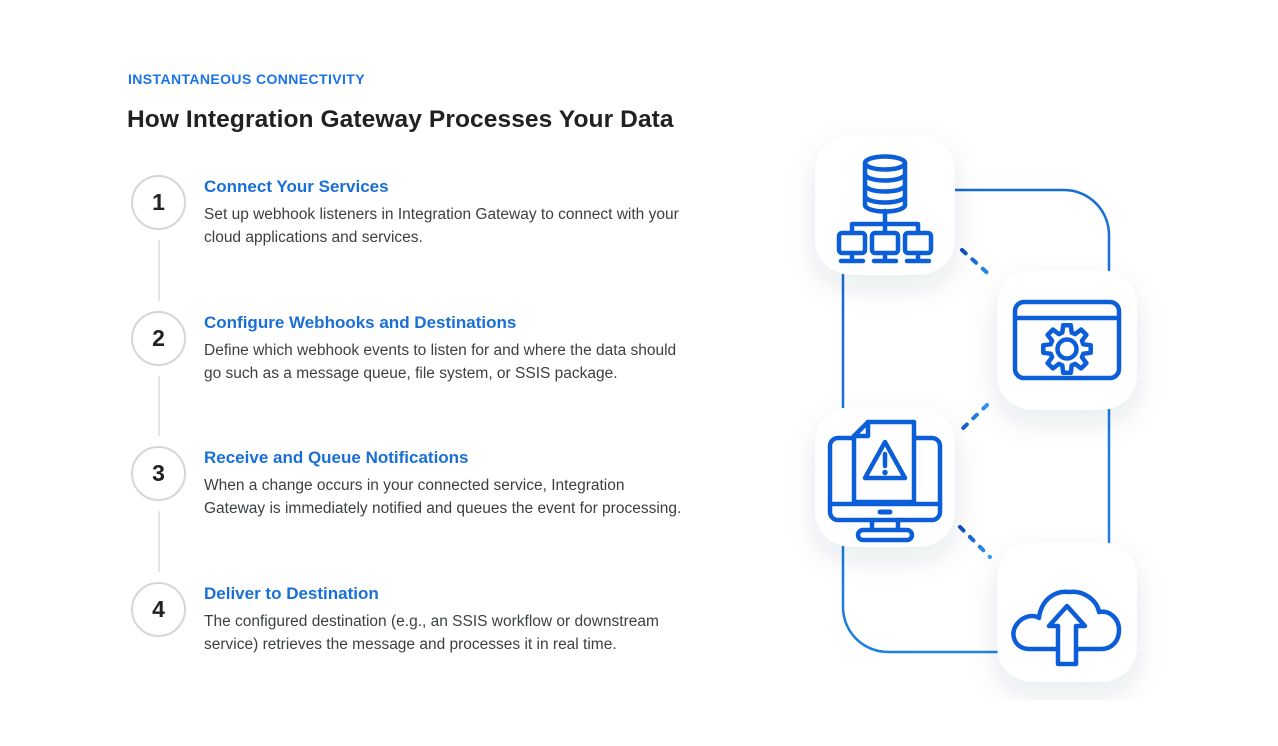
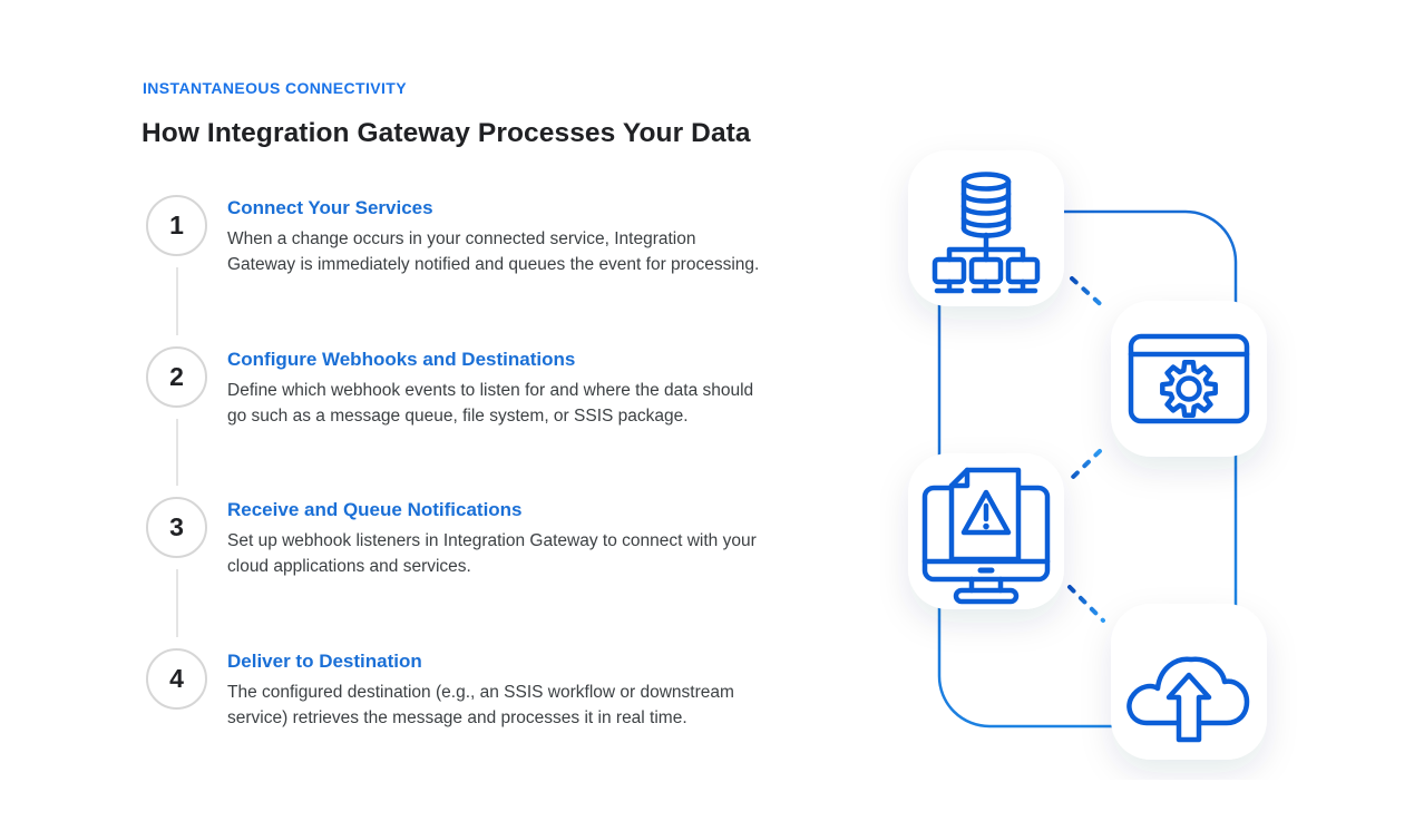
  INSTANTANEOUS CONNECTIVITY
  How Integration Gateway Processes Your Data
  1
  Connect Your Services
- Set up webhook listeners in Integration Gateway to connect with your cloud applications and services.
+ When a change occurs in your connected service, Integration Gateway is immediately notified and queues the event for processing.
  2
  Configure Webhooks and Destinations
  Define which webhook events to listen for and where the data should go such as a message queue, file system, or SSIS package.
  3
  Receive and Queue Notifications
- When a change occurs in your connected service, Integration Gateway is immediately notified and queues the event for processing.
+ Set up webhook listeners in Integration Gateway to connect with your cloud applications and services.
  4
  Deliver to Destination
  The configured destination (e.g., an SSIS workflow or downstream service) retrieves the message and processes it in real time.
